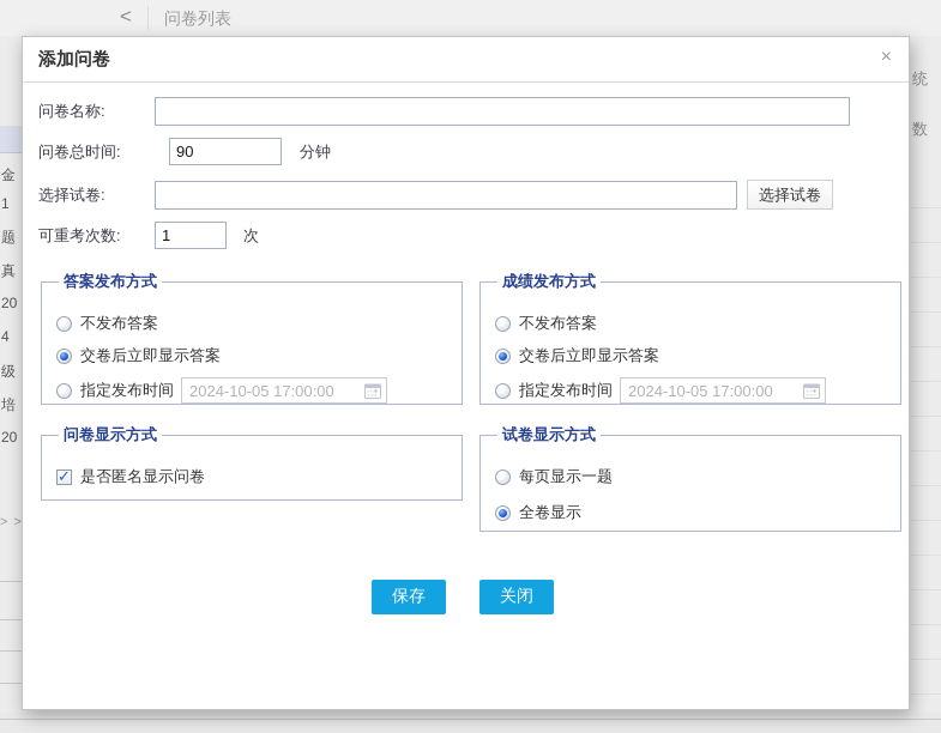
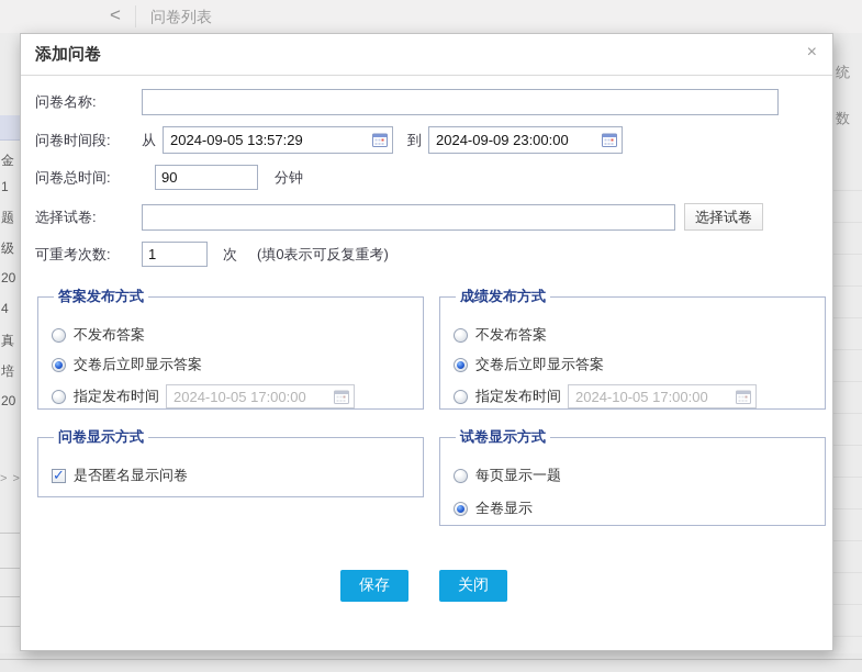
  <
  问卷列表
  金
  1
  题
- 真
+ 级
  20
  4
- 级
+ 真
  培
  20
  > >
  统
  数
  添加问卷
  ×
  问卷名称:
+ 问卷时间段:
+ 从
+ 2024-09-05 13:57:29
+ 到
+ 2024-09-09 23:00:00
  问卷总时间:
  90
  分钟
  选择试卷:
  选择试卷
  可重考次数:
  1
  次
+ (填0表示可反复重考)
  答案发布方式
  不发布答案
  交卷后立即显示答案
  指定发布时间
  2024-10-05 17:00:00
  成绩发布方式
  不发布答案
  交卷后立即显示答案
  指定发布时间
  2024-10-05 17:00:00
  问卷显示方式
  是否匿名显示问卷
  试卷显示方式
  每页显示一题
  全卷显示
  保存
  关闭
